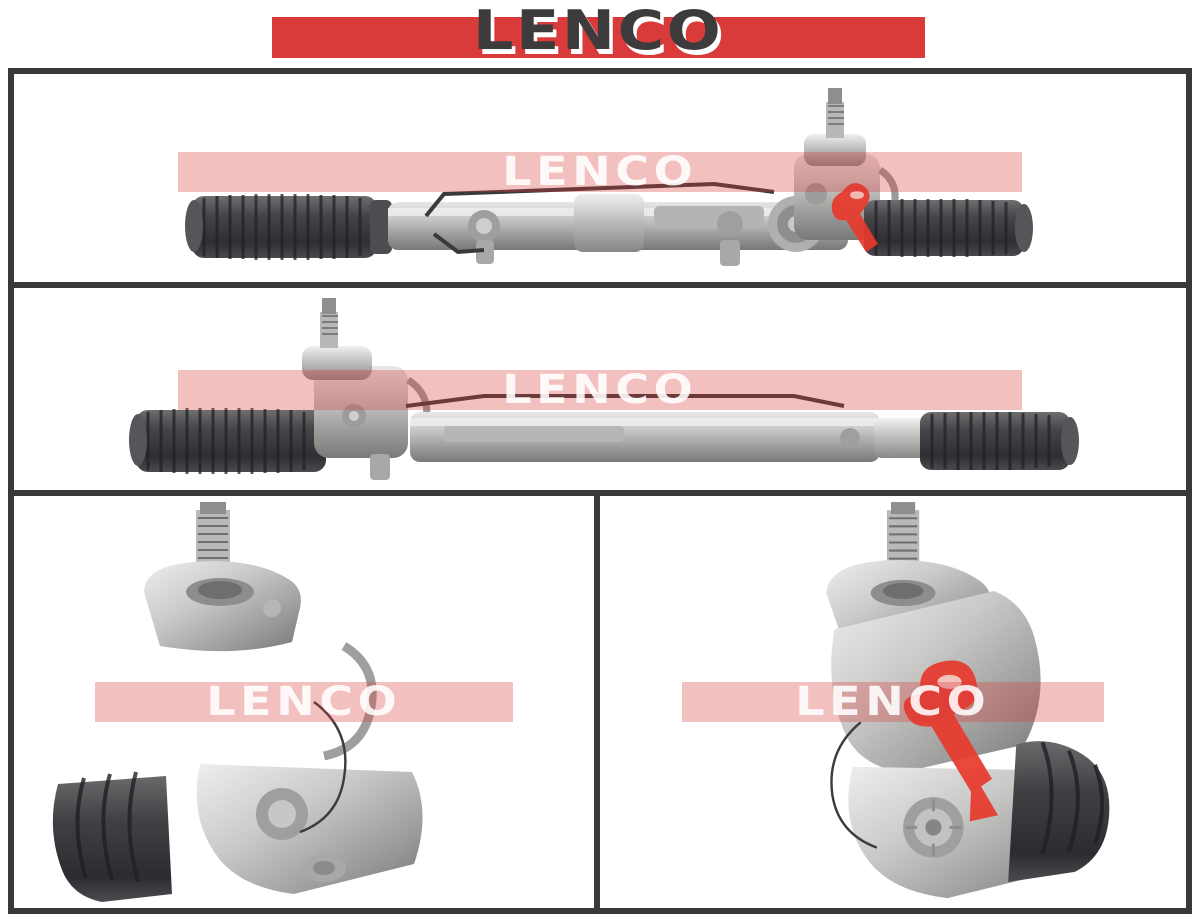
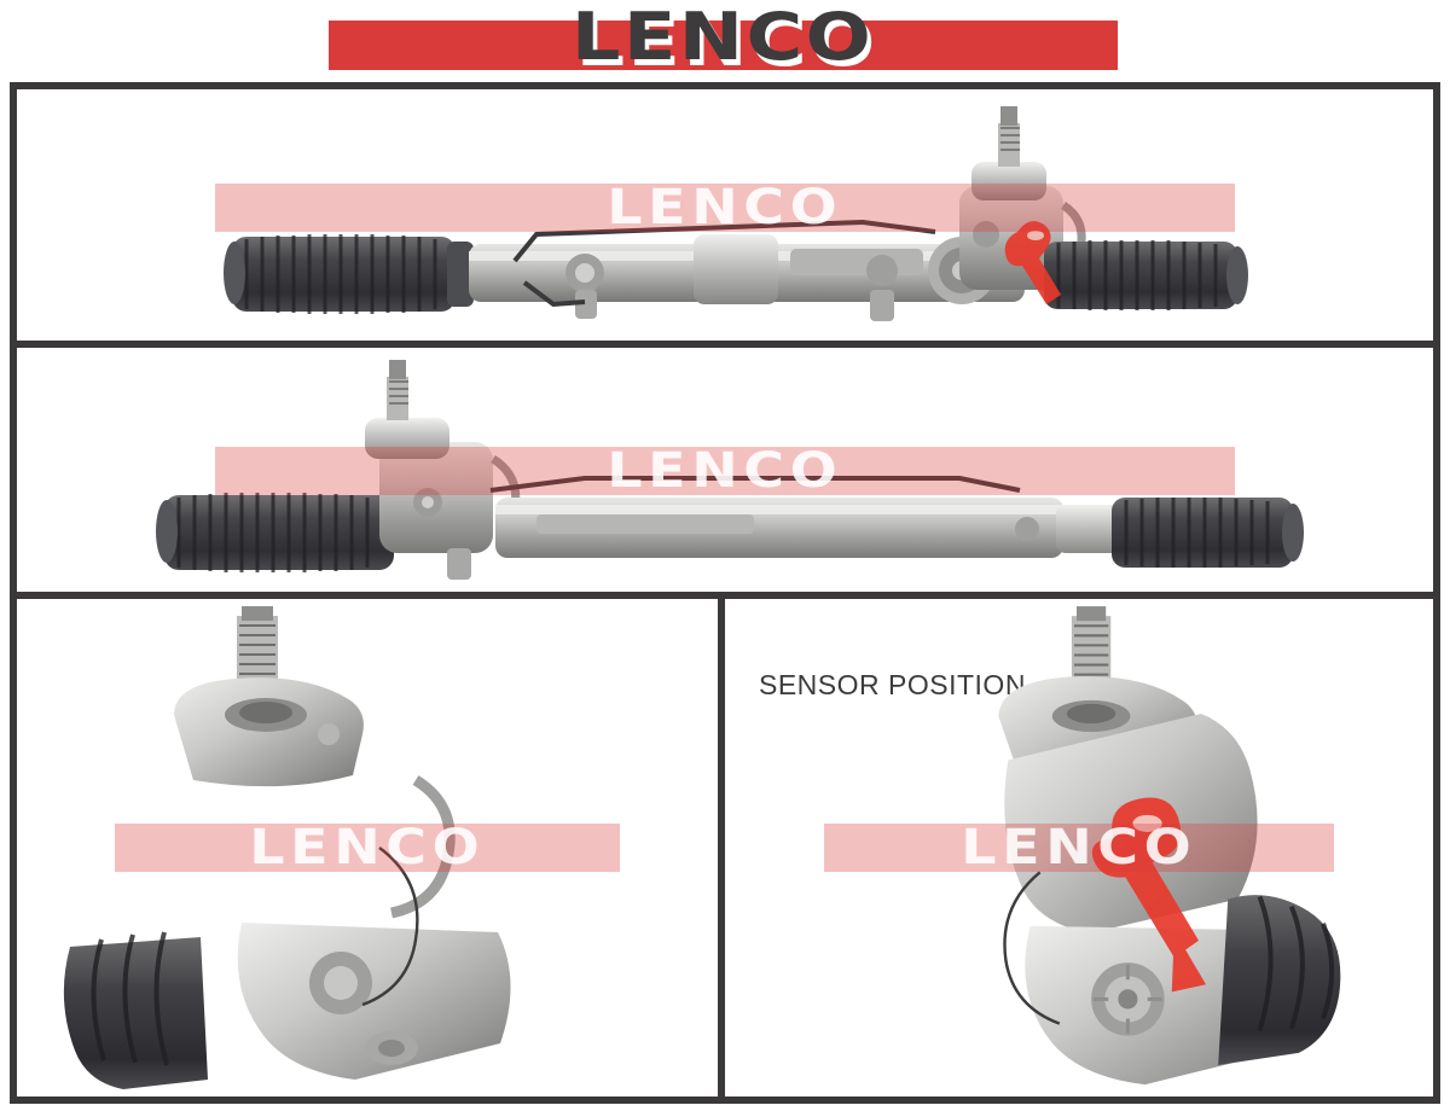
  LENCO
  LENCO
  LENCO
  LENCO
+ SENSOR POSITION
  LENCO
